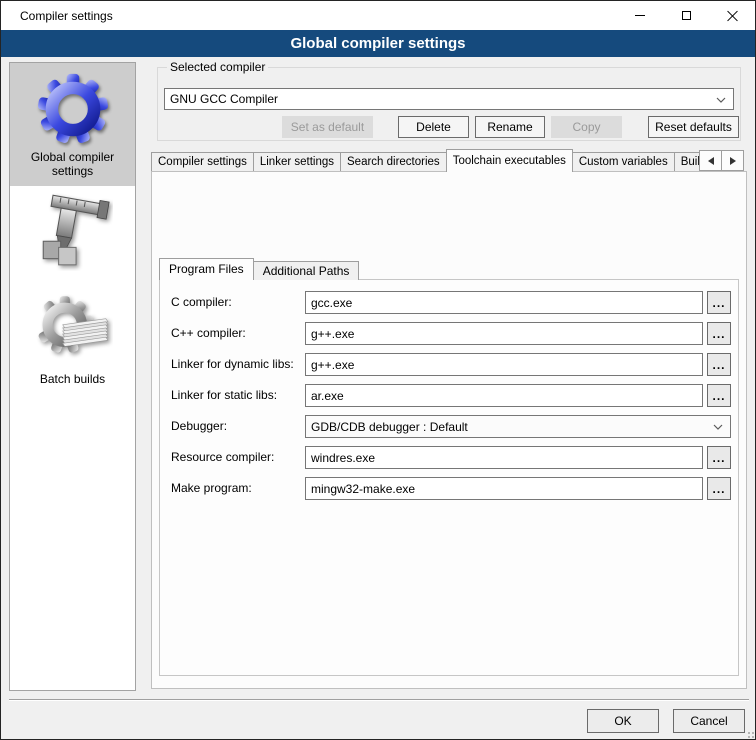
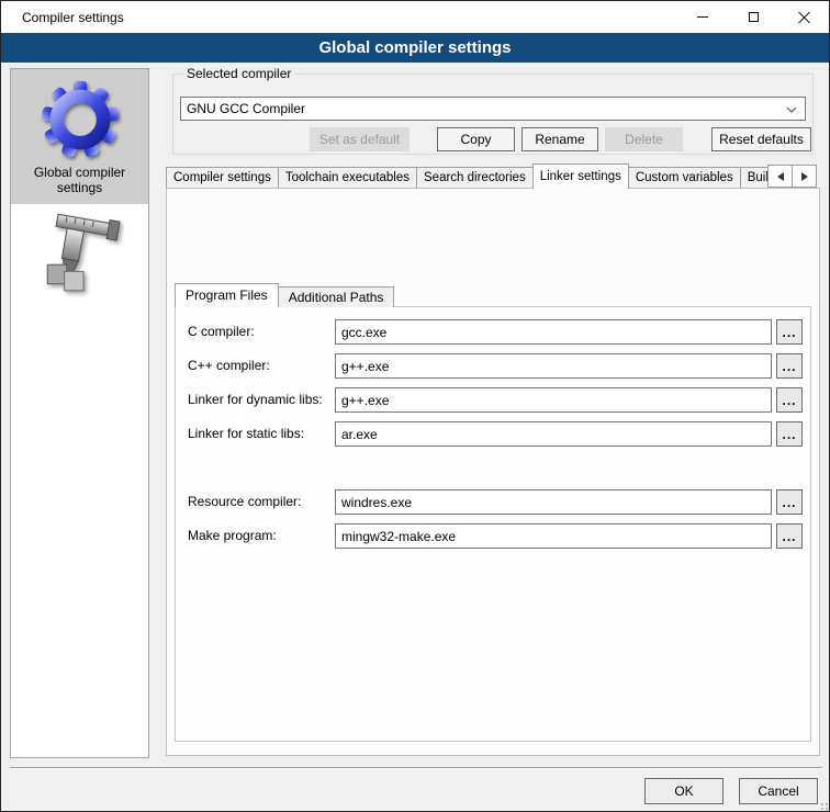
  Compiler settings
  Global compiler settings
  Global compiler settings
- Batch builds
  Selected compiler
  GNU GCC Compiler
  Set as default
- Delete
+ Copy
  Rename
- Copy
+ Delete
  Reset defaults
  Compiler settings
- Linker settings
+ Toolchain executables
  Search directories
- Toolchain executables
+ Linker settings
  Custom variables
  Program Files
  Additional Paths
  C compiler:
  gcc.exe
  ...
  C++ compiler:
  g++.exe
  ...
  Linker for dynamic libs:
  g++.exe
  ...
  Linker for static libs:
  ar.exe
  ...
- Debugger:
- GDB/CDB debugger : Default
  Resource compiler:
  windres.exe
  ...
  Make program:
  mingw32-make.exe
  ...
  OK
  Cancel
